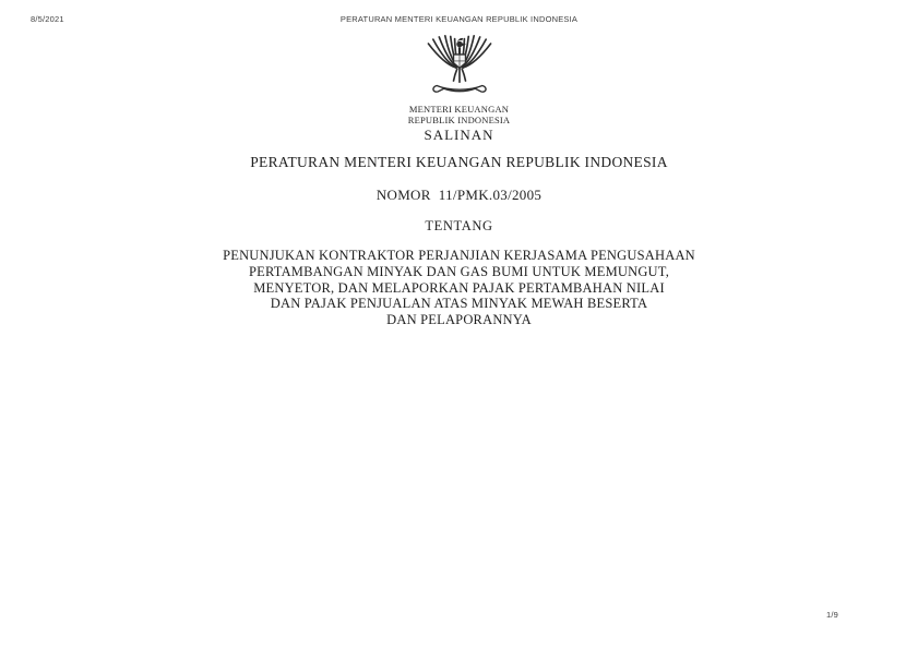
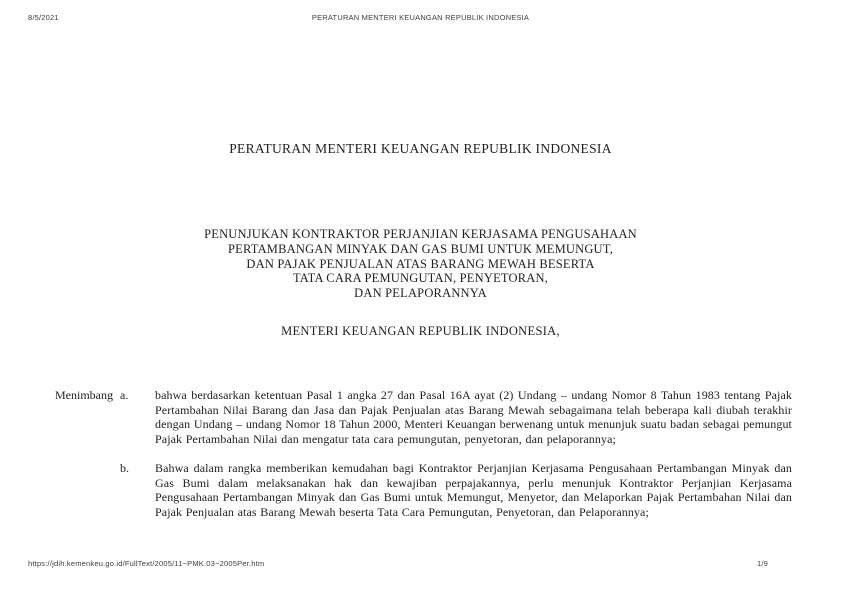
  8/5/2021
  PERATURAN MENTERI KEUANGAN REPUBLIK INDONESIA
- MENTERI KEUANGAN
- REPUBLIK INDONESIA
- SALINAN
  PERATURAN MENTERI KEUANGAN REPUBLIK INDONESIA
- NOMOR 11/PMK.03/2005
- TENTANG
  PENUNJUKAN KONTRAKTOR PERJANJIAN KERJASAMA PENGUSAHAAN
  PERTAMBANGAN MINYAK DAN GAS BUMI UNTUK MEMUNGUT,
- MENYETOR, DAN MELAPORKAN PAJAK PERTAMBAHAN NILAI
- DAN PAJAK PENJUALAN ATAS MINYAK MEWAH BESERTA
+ DAN PAJAK PENJUALAN ATAS BARANG MEWAH BESERTA
+ TATA CARA PEMUNGUTAN, PENYETORAN,
  DAN PELAPORANNYA
+ MENTERI KEUANGAN REPUBLIK INDONESIA,
+ Menimbang
+ :
+ a.
+ bahwa berdasarkan ketentuan Pasal 1 angka 27 dan Pasal 16A ayat (2) Undang – undang Nomor 8 Tahun 1983 tentang Pajak Pertambahan Nilai Barang dan Jasa dan Pajak Penjualan atas Barang Mewah sebagaimana telah beberapa kali diubah terakhir dengan Undang – undang Nomor 18 Tahun 2000, Menteri Keuangan berwenang untuk menunjuk suatu badan sebagai pemungut Pajak Pertambahan Nilai dan mengatur tata cara pemungutan, penyetoran, dan pelaporannya;
+ b.
+ Bahwa dalam rangka memberikan kemudahan bagi Kontraktor Perjanjian Kerjasama Pengusahaan Pertambangan Minyak dan Gas Bumi dalam melaksanakan hak dan kewajiban perpajakannya, perlu menunjuk Kontraktor Perjanjian Kerjasama Pengusahaan Pertambangan Minyak dan Gas Bumi untuk Memungut, Menyetor, dan Melaporkan Pajak Pertambahan Nilai dan Pajak Penjualan atas Barang Mewah beserta Tata Cara Pemungutan, Penyetoran, dan Pelaporannya;
+ https://jdih.kemenkeu.go.id/FullText/2005/11~PMK.03~2005Per.htm
  1/9
